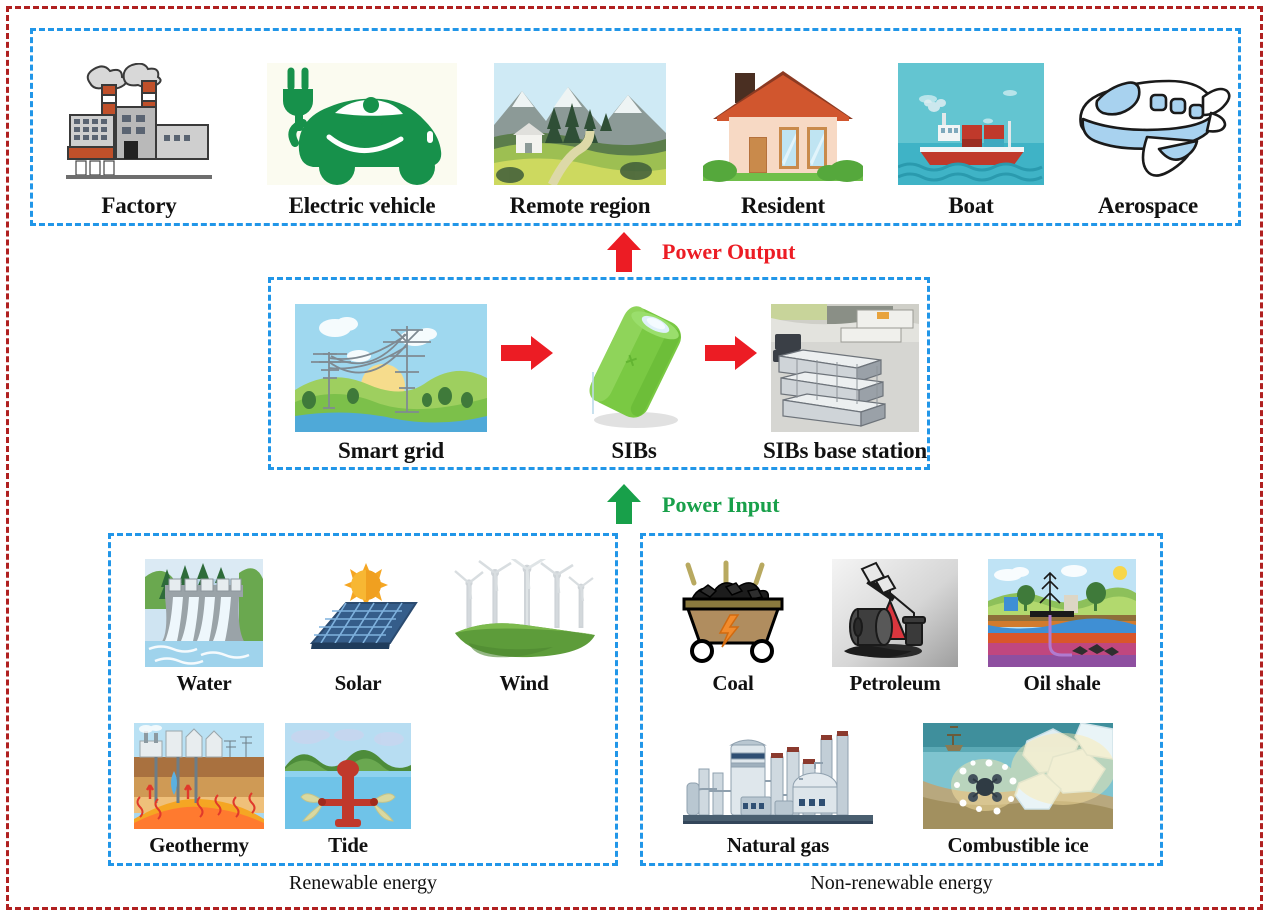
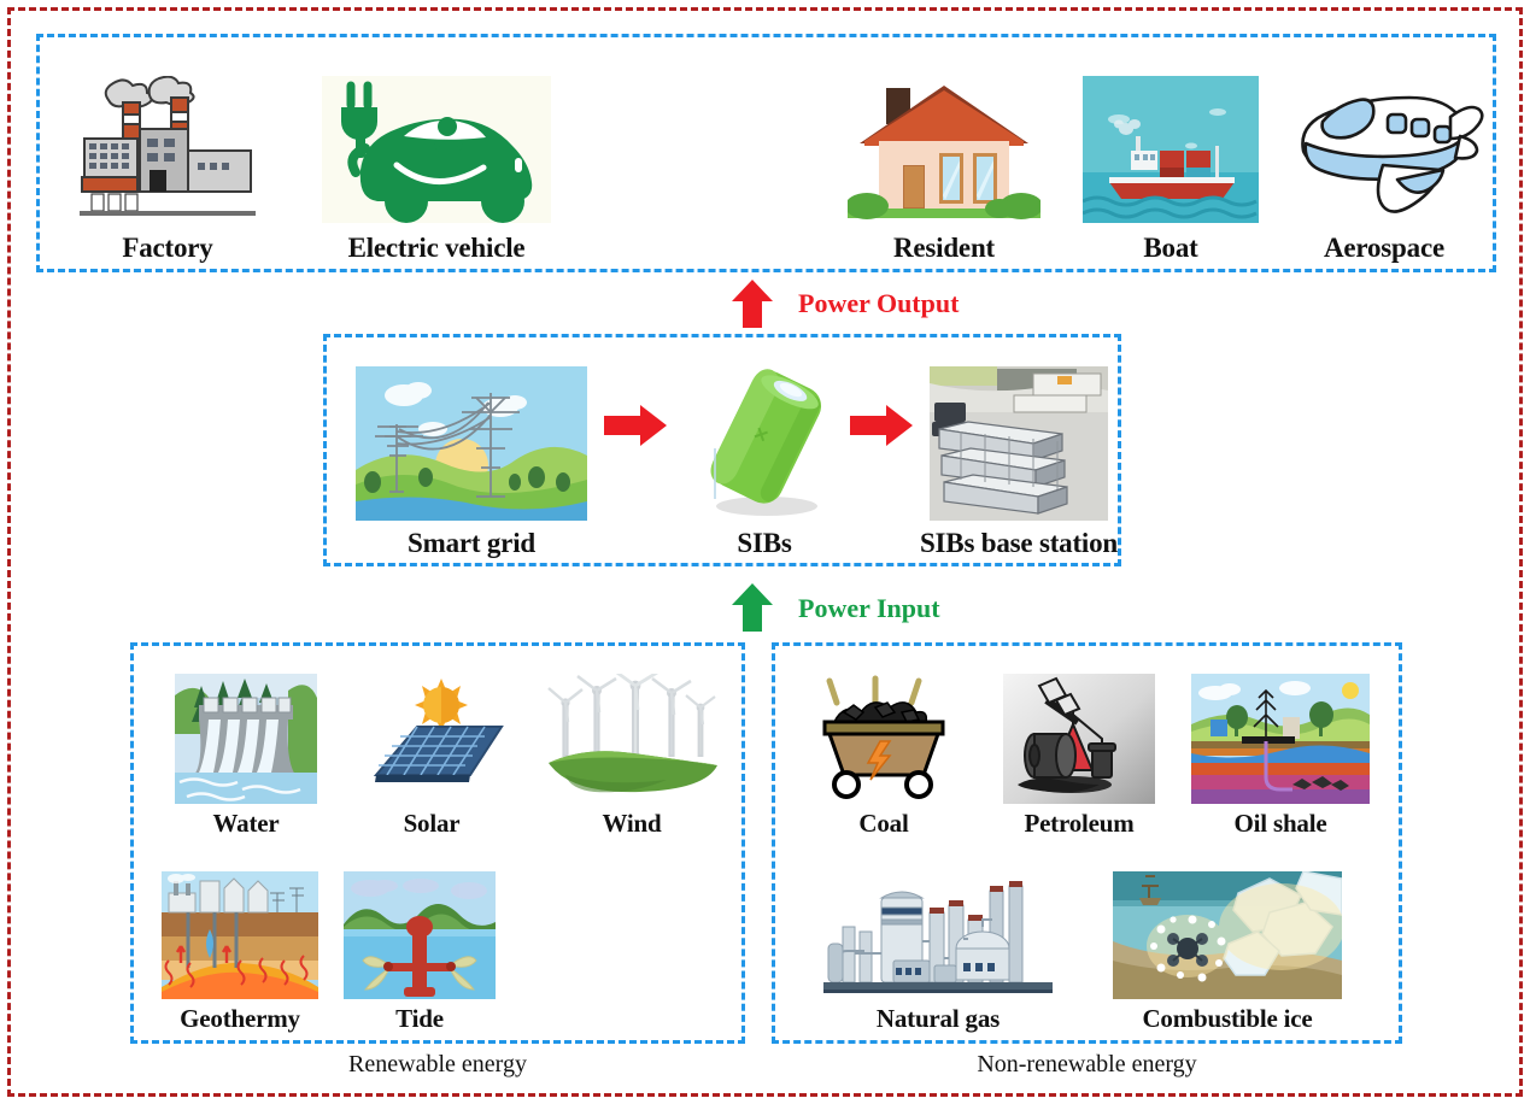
  Factory
  Electric vehicle
- Remote region
  Resident
  Boat
  Aerospace
  Power Output
  Smart grid
  SIBs
  SIBs base station
  Power Input
  Water
  Solar
  Wind
  Geothermy
  Tide
  Renewable energy
  Coal
  Petroleum
  Oil shale
  Natural gas
  Combustible ice
  Non-renewable energy
